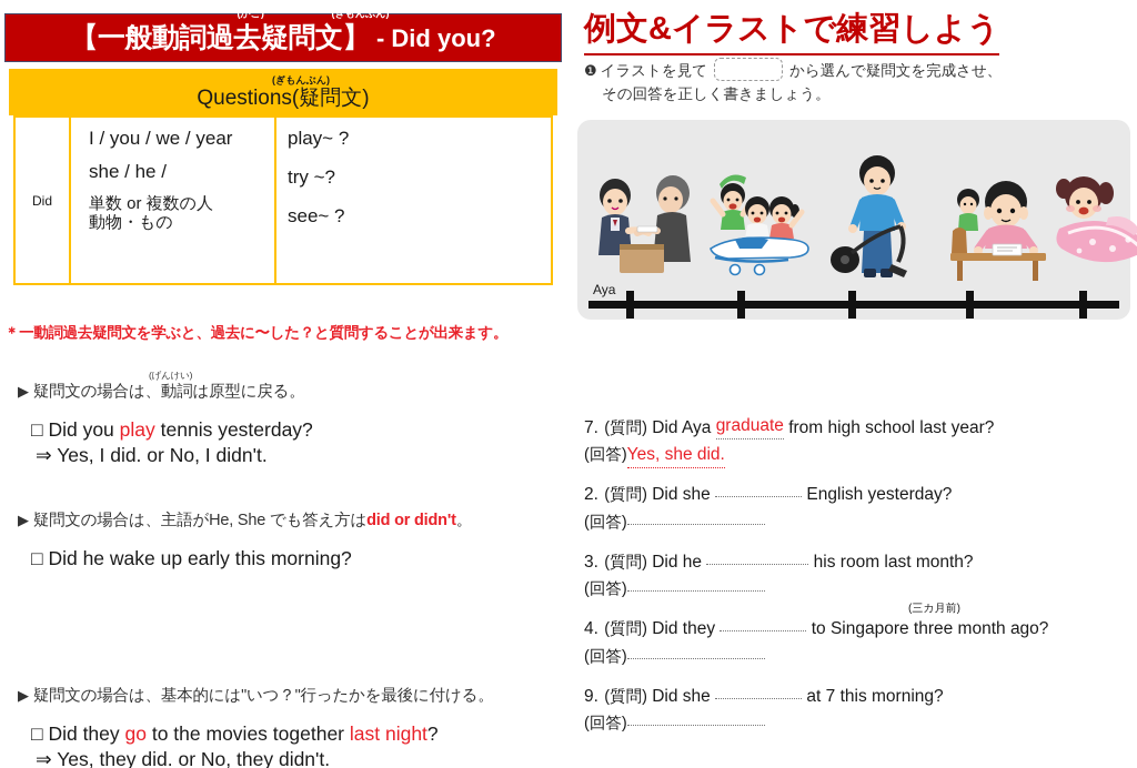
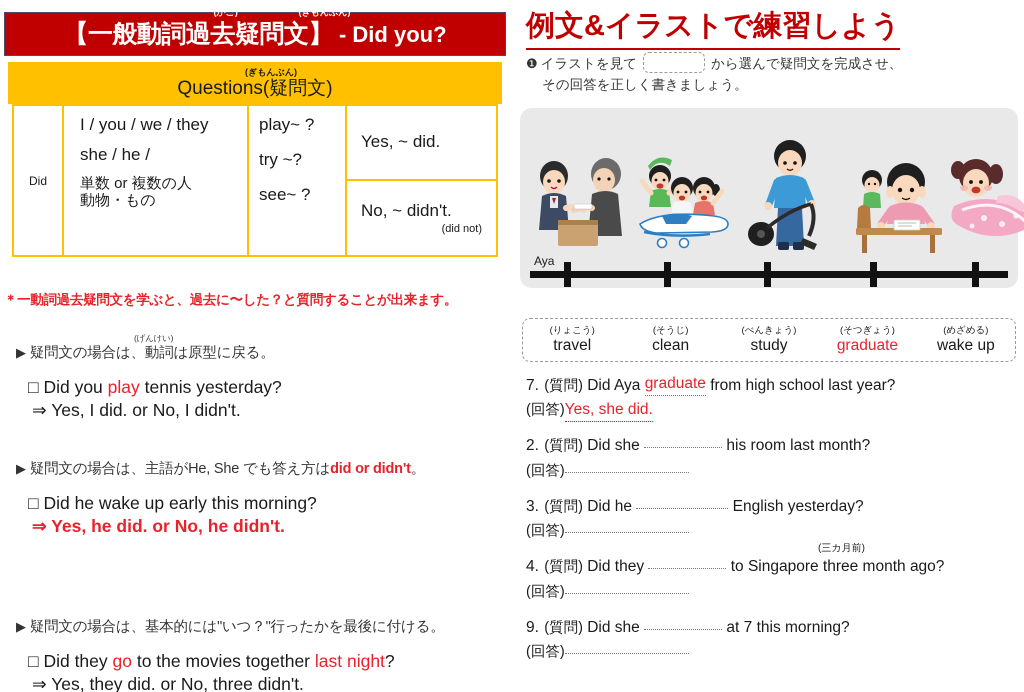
  (かこ)
  (ぎもんぶん)
  【一般動詞過去疑問文】
  - Did you?
  (ぎもんぶん)
  Questions(疑問文)
  Did
- I / you / we / year
+ I / you / we / they
  she / he /
  単数 or 複数の人
  動物・もの
  play~ ?
  try ~?
  see~ ?
+ Yes, ~ did.
+ No, ~ didn't.
+ (did not)
  ＊一動詞過去疑問文を学ぶと、過去に〜した？と質問することが出来ます。
  (げんけい)
  ▶ 疑問文の場合は、動詞は原型に戻る。
  □ Did you play tennis yesterday?
  ⇒ Yes, I did. or No, I didn't.
  ▶ 疑問文の場合は、主語がHe, She でも答え方はdid or didn't。
  □ Did he wake up early this morning?
+ ⇒ Yes, he did. or No, he didn't.
  ▶ 疑問文の場合は、基本的には"いつ？"行ったかを最後に付ける。
  □ Did they go to the movies together last night?
- ⇒ Yes, they did. or No, they didn't.
+ ⇒ Yes, they did. or No, three didn't.
  例文&イラストで練習しよう
  ❶ イラストを見て から選んで疑問文を完成させ、
  その回答を正しく書きましょう。
  Aya
+ (りょこう)
+ travel
+ (そうじ)
+ clean
+ (べんきょう)
+ study
+ (そつぎょう)
+ graduate
+ (めざめる)
+ wake up
  7. (質問) Did Aya graduate from high school last year?
  (回答)Yes, she did.
- 2. (質問) Did she English yesterday?
+ 2. (質問) Did she his room last month?
  (回答)
- 3. (質問) Did he his room last month?
+ 3. (質問) Did he English yesterday?
  (回答)
  (三カ月前)
  4. (質問) Did they to Singapore three month ago?
  (回答)
  9. (質問) Did she at 7 this morning?
  (回答)
